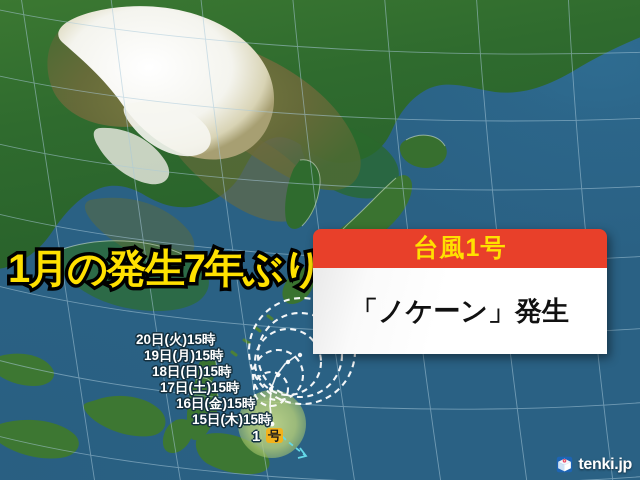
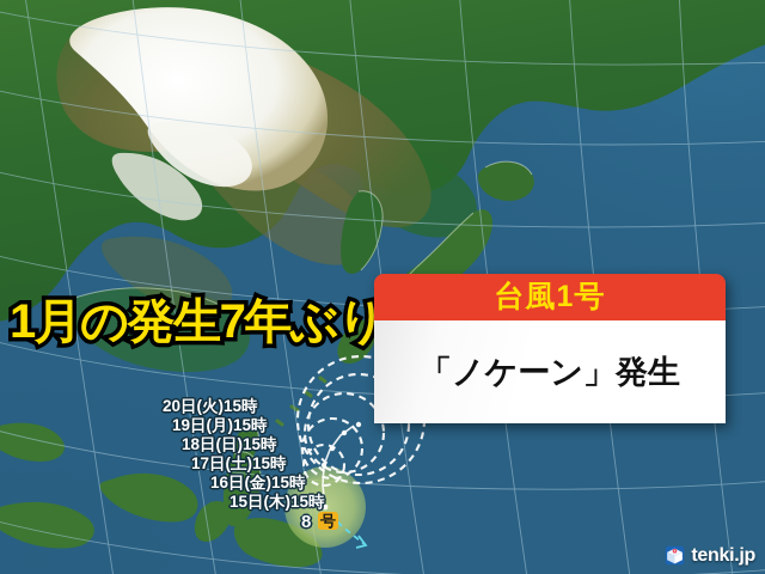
  20日(火)15時
  19日(月)15時
  18日(日)15時
  17日(土)15時
  16日(金)15時
  15日(木)15時
- 1
+ 8
  号
  1月の発生7年ぶり
  台風1号
  「ノケーン」発生
  tenki.jp
